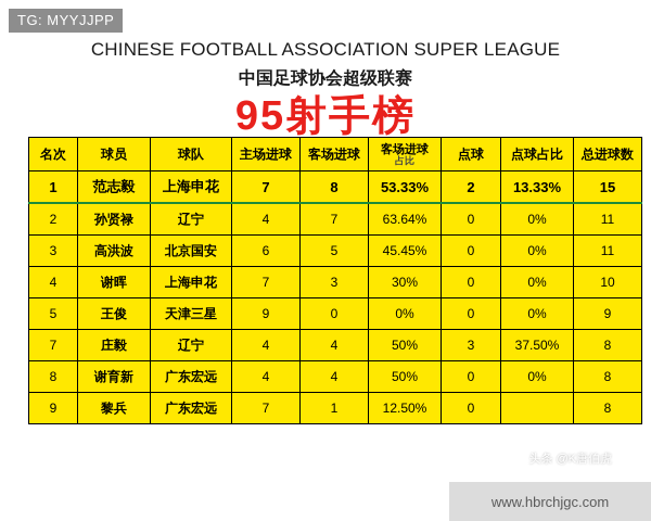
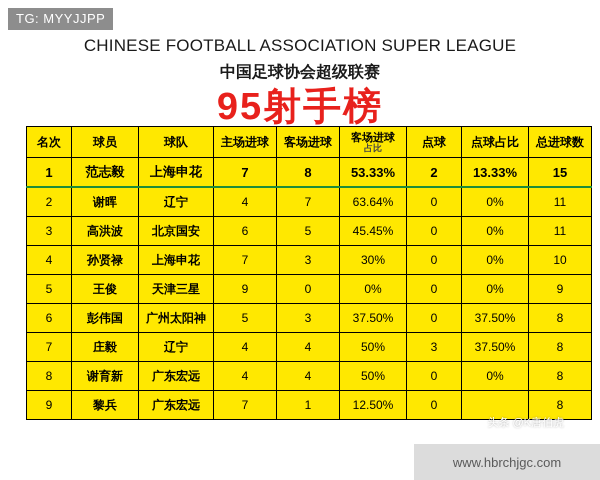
  TG: MYYJJPP
  CHINESE FOOTBALL ASSOCIATION SUPER LEAGUE
  中国足球协会超级联赛
  95射手榜
  名次	球员	球队	主场进球	客场进球	客场进球 占比	点球	点球占比	总进球数
  1	范志毅	上海申花	7	8	53.33%	2	13.33%	15
- 2	孙贤禄	辽宁	4	7	63.64%	0	0%	11
+ 2	谢晖	辽宁	4	7	63.64%	0	0%	11
  3	高洪波	北京国安	6	5	45.45%	0	0%	11
- 4	谢晖	上海申花	7	3	30%	0	0%	10
+ 4	孙贤禄	上海申花	7	3	30%	0	0%	10
  5	王俊	天津三星	9	0	0%	0	0%	9
+ 6	彭伟国	广州太阳神	5	3	37.50%	0	37.50%	8
  7	庄毅	辽宁	4	4	50%	3	37.50%	8
  8	谢育新	广东宏远	4	4	50%	0	0%	8
  9	黎兵	广东宏远	7	1	12.50%	0		8
  头条 @K唐伯虎
  www.hbrchjgc.com
